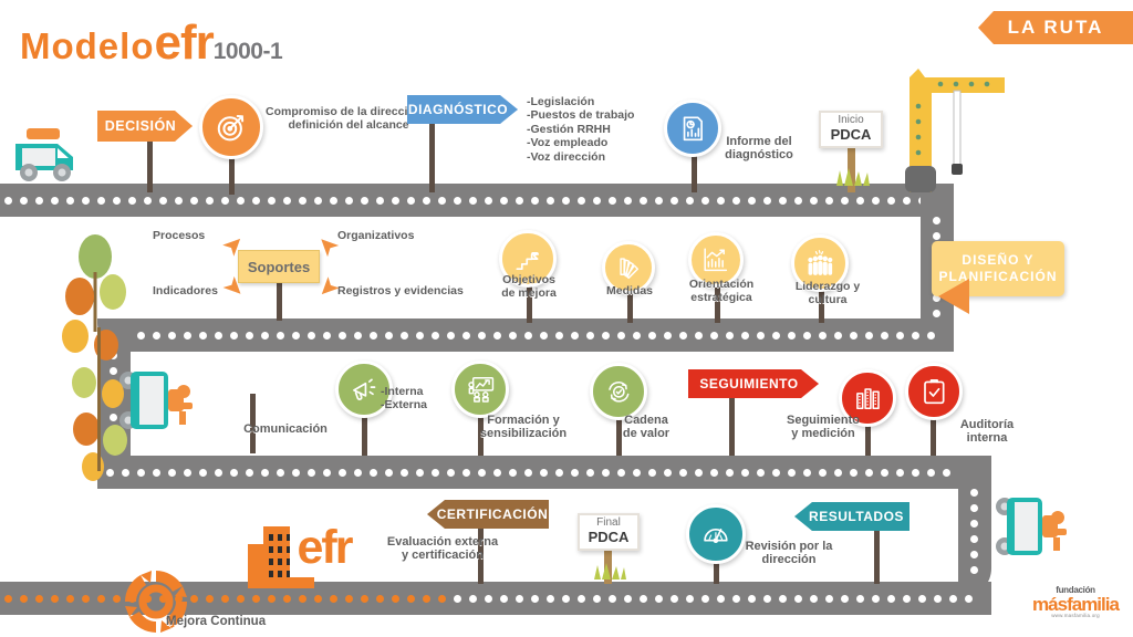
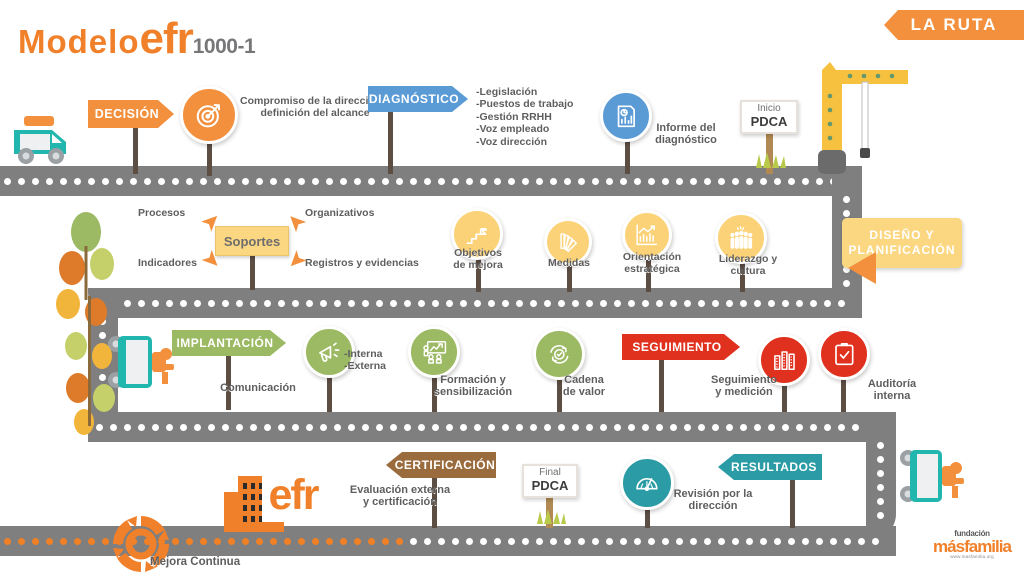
  Modeloefr1000-1
  LA RUTA
  DECISIÓN
  Compromiso de la direcci definición del alcance
  DIAGNÓSTICO
  -Legislación
  -Puestos de trabajo
  -Gestión RRHH
  -Voz empleado
  -Voz dirección
  Informe del diagnóstico
  Inicio
  PDCA
  Procesos
  Organizativos
  Indicadores
  Registros y evidencias
  Soportes
  Objetivos
  de mejora
  Medidas
  Orientación
  estratégica
  Liderazgo y
  cultura
  DISEÑO Y
  PLANIFICACIÓN
+ IMPLANTACIÓN
  Comunicación
  -Interna
  -Externa
  Formación y
  sensibilización
  Cadena
  de valor
  SEGUIMIENTO
  Seguimiento
  y medición
  Auditoría
  interna
  CERTIFICACIÓN
  Evaluación externa
  y certificación
  Final
  PDCA
  Revisión por la
  dirección
  RESULTADOS
  efr
  Mejora Continua
  fundación
  másfamilia
